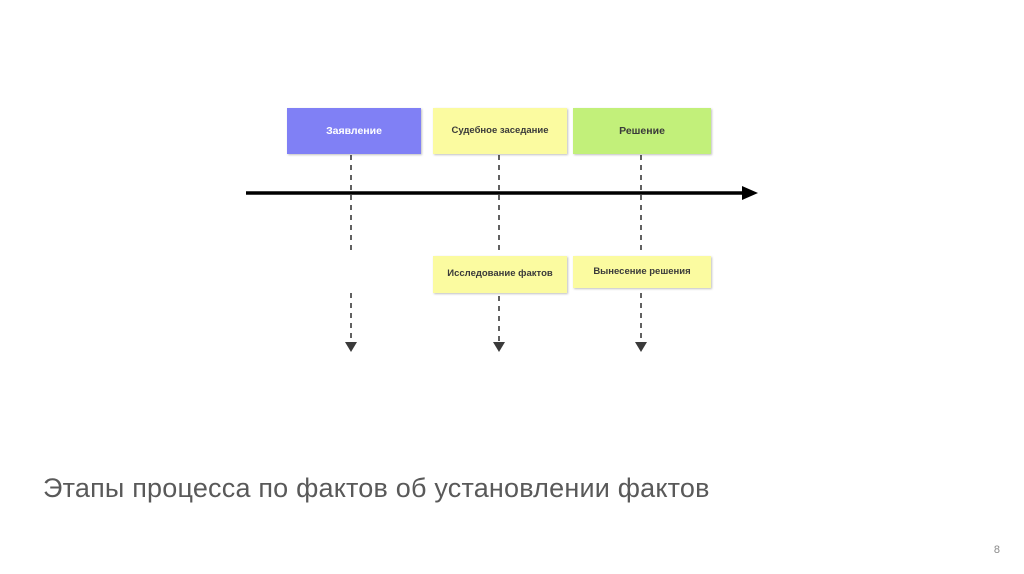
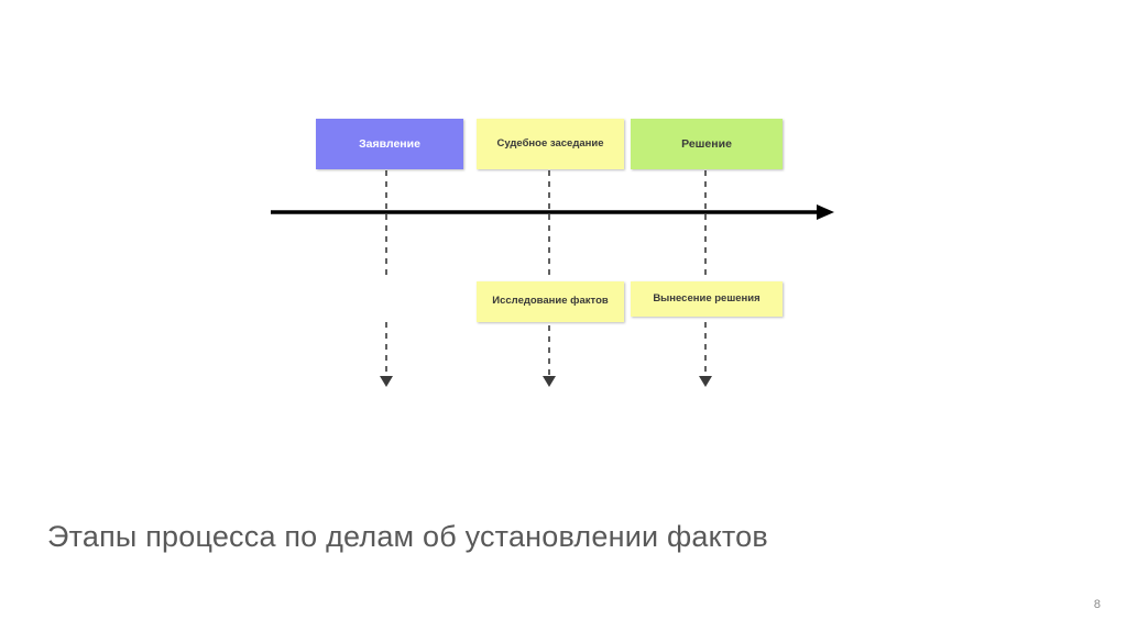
  Заявление
  Судебное заседание
  Решение
  Исследование фактов
  Вынесение решения
- Этапы процесса по фактов об установлении фактов
+ Этапы процесса по делам об установлении фактов
  8
